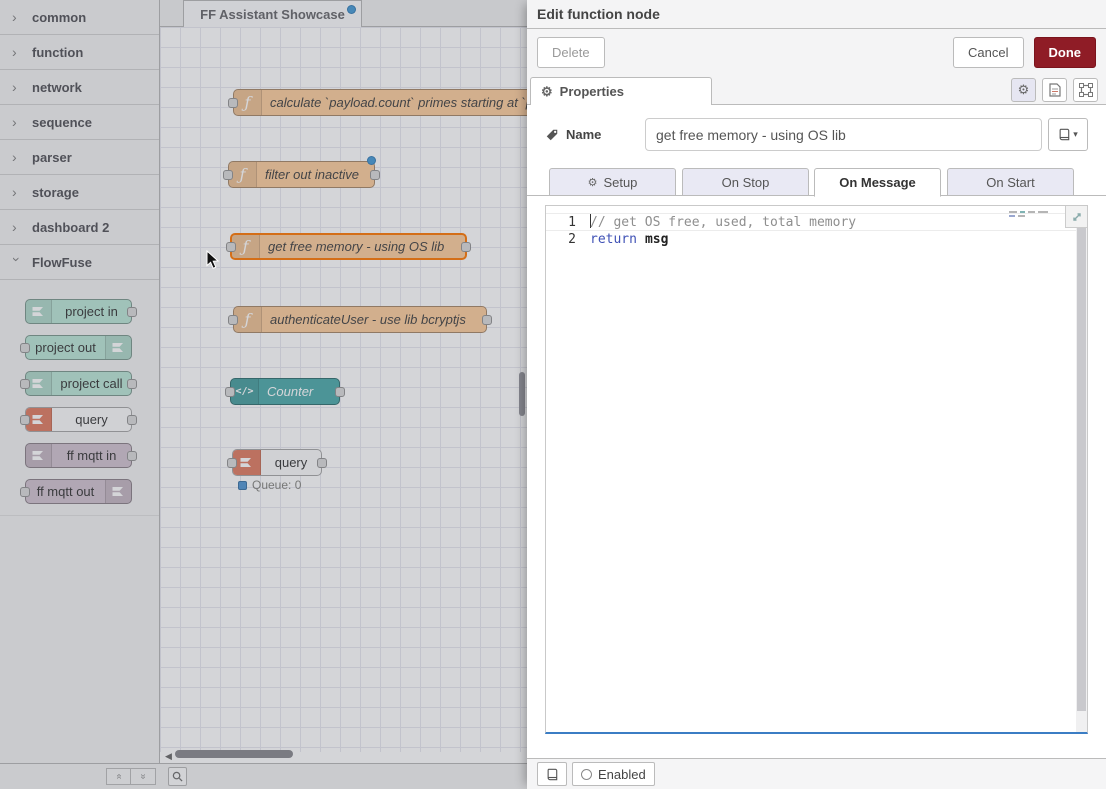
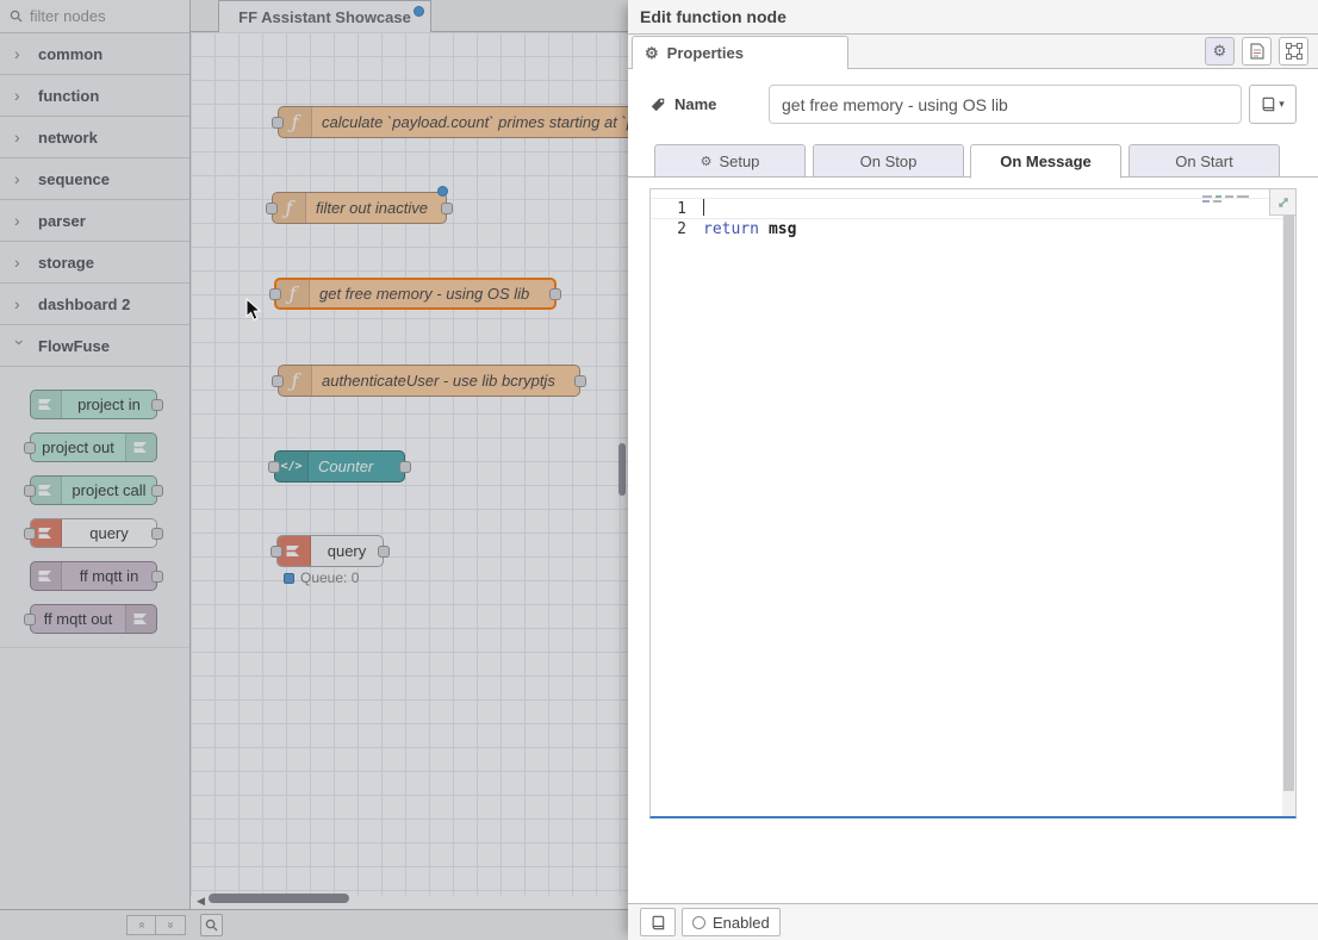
+ filter nodes
  ›
  common
  ›
  function
  ›
  network
  ›
  sequence
  ›
  parser
  ›
  storage
  ›
  dashboard 2
  FlowFuse
  project in
  project out
  project call
  query
  ff mqtt in
  ff mqtt out
  FF Assistant Showcase
  ƒ
  calculate `payload.count` primes starting at `
  ƒ
  filter out inactive
  ƒ
  get free memory - using OS lib
  ƒ
  authenticateUser - use lib bcryptjs
  </>
  Counter
  query
  Queue: 0
  ◀
  Edit function node
- Delete
- Cancel
- Done
  ⚙
  Properties
  ⚙
  Name
  get free memory - using OS lib
  ▾
  ⚙
  Setup
  On Stop
  On Message
  On Start
  1
- // get OS free, used, total memory
  2
  return
  msg
  Enabled
